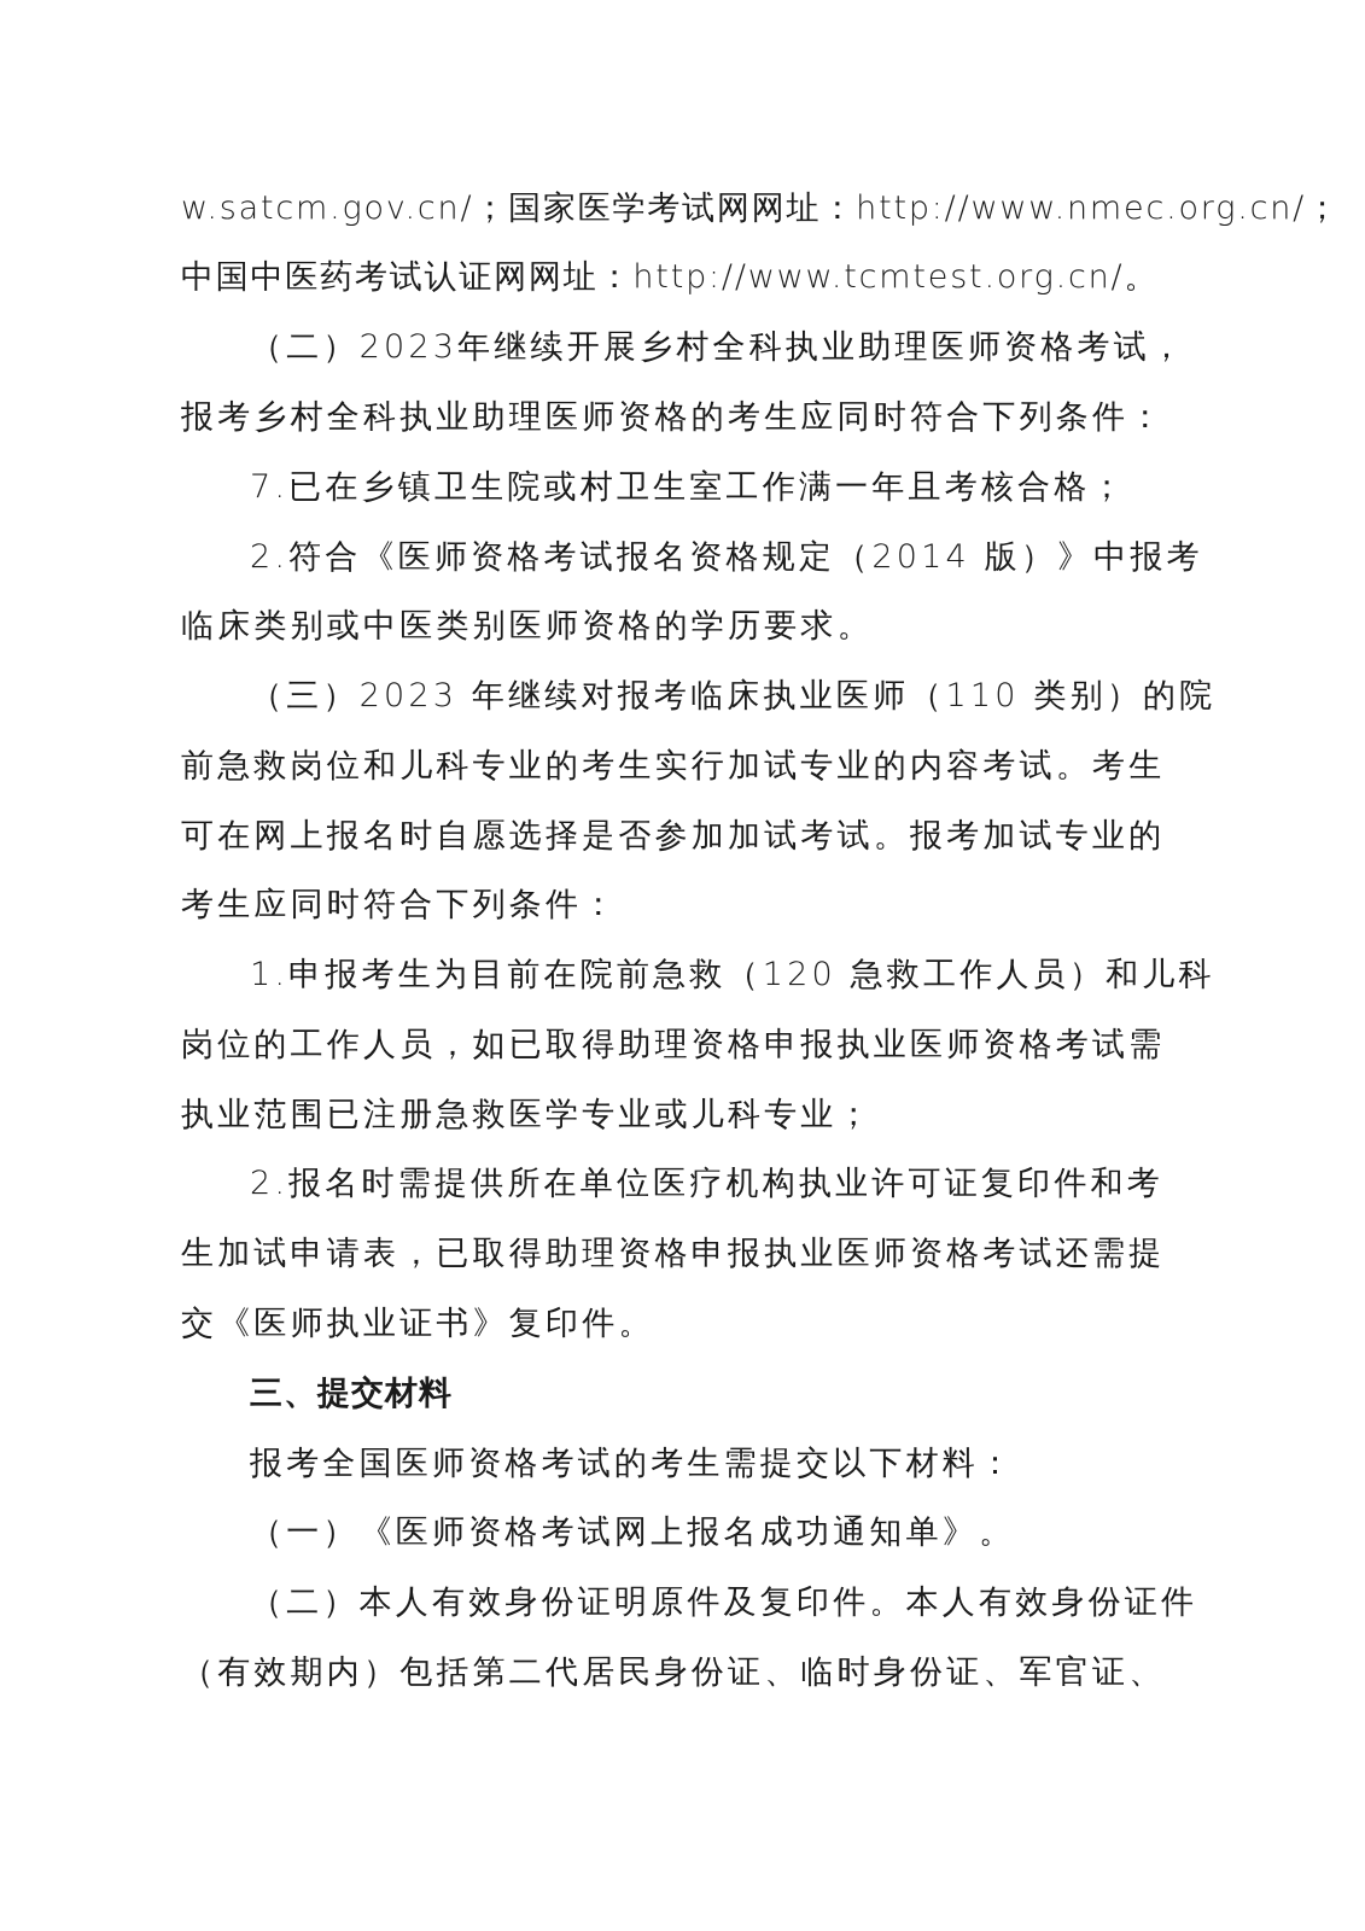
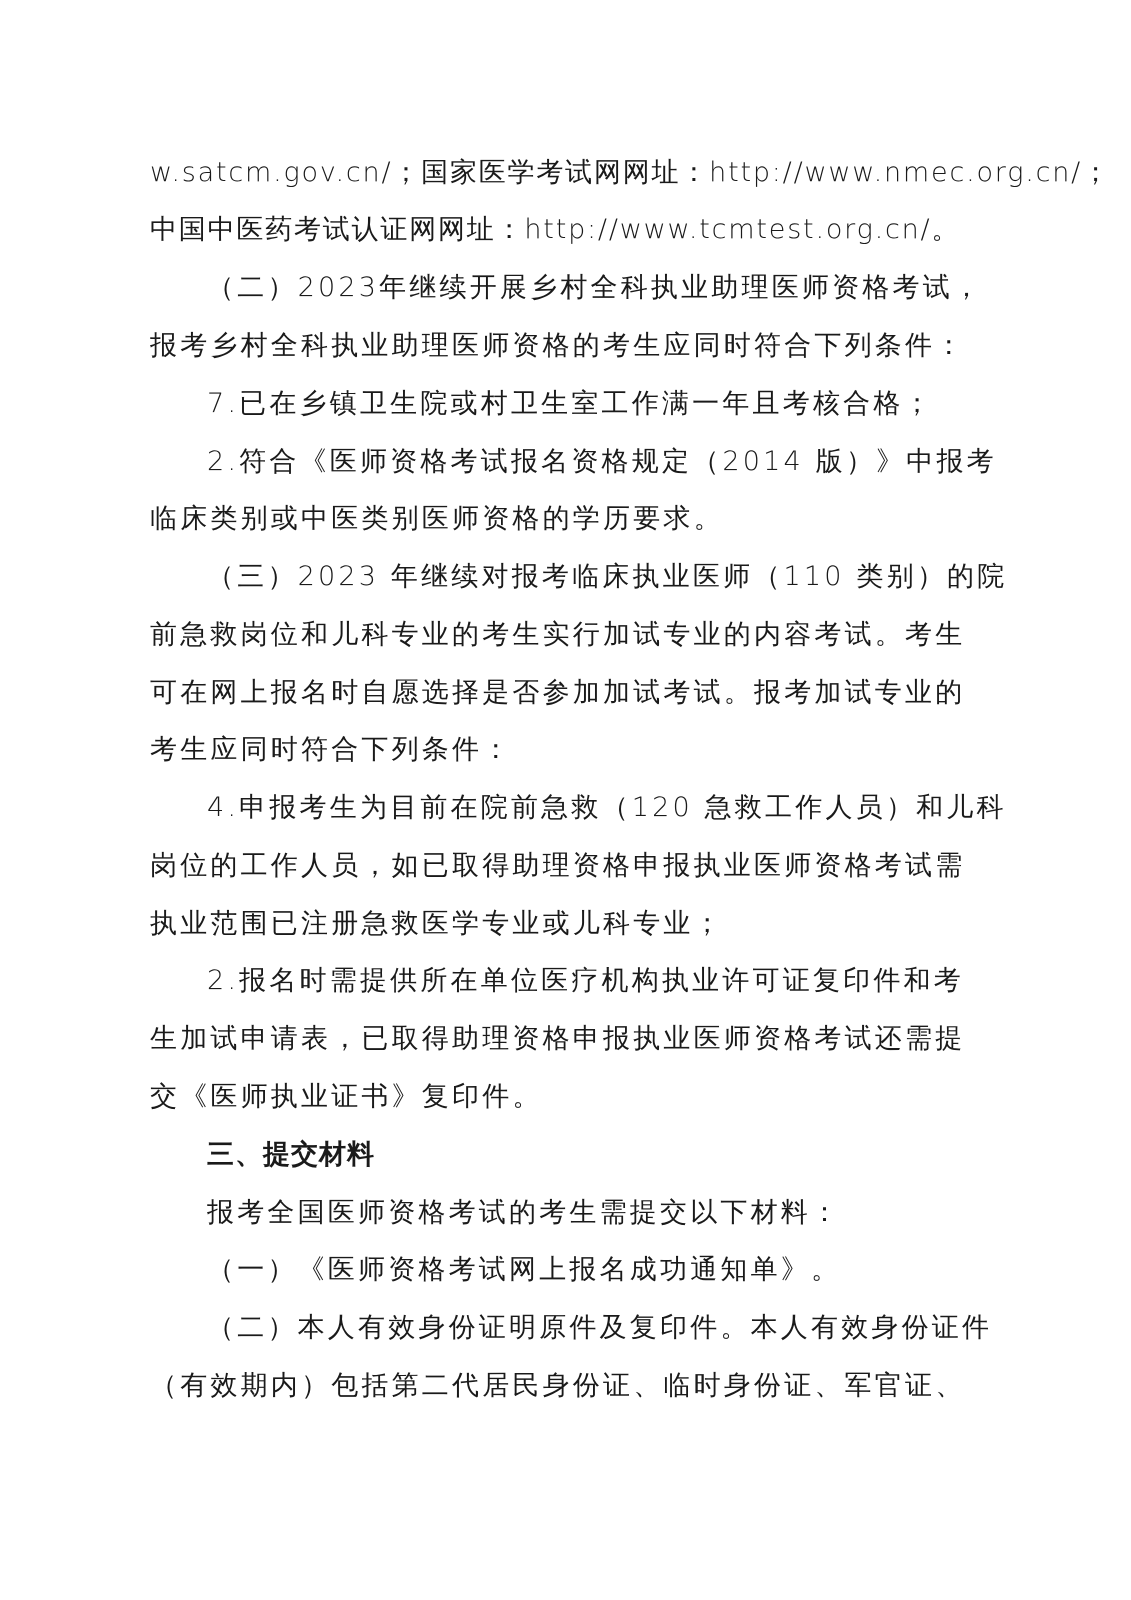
  w.satcm.gov.cn/；国家医学考试网网址：http://www.nmec.org.cn/；
  中国中医药考试认证网网址：http://www.tcmtest.org.cn/。
  （二）2023年继续开展乡村全科执业助理医师资格考试，
  报考乡村全科执业助理医师资格的考生应同时符合下列条件：
  7.已在乡镇卫生院或村卫生室工作满一年且考核合格；
  2.符合《医师资格考试报名资格规定（2014 版）》中报考
  临床类别或中医类别医师资格的学历要求。
  （三）2023 年继续对报考临床执业医师（110 类别）的院
  前急救岗位和儿科专业的考生实行加试专业的内容考试。考生
  可在网上报名时自愿选择是否参加加试考试。报考加试专业的
  考生应同时符合下列条件：
- 1.申报考生为目前在院前急救（120 急救工作人员）和儿科
+ 4.申报考生为目前在院前急救（120 急救工作人员）和儿科
  岗位的工作人员，如已取得助理资格申报执业医师资格考试需
  执业范围已注册急救医学专业或儿科专业；
  2.报名时需提供所在单位医疗机构执业许可证复印件和考
  生加试申请表，已取得助理资格申报执业医师资格考试还需提
  交《医师执业证书》复印件。
  三、提交材料
  报考全国医师资格考试的考生需提交以下材料：
  （一）《医师资格考试网上报名成功通知单》。
  （二）本人有效身份证明原件及复印件。本人有效身份证件
  （有效期内）包括第二代居民身份证、临时身份证、军官证、
